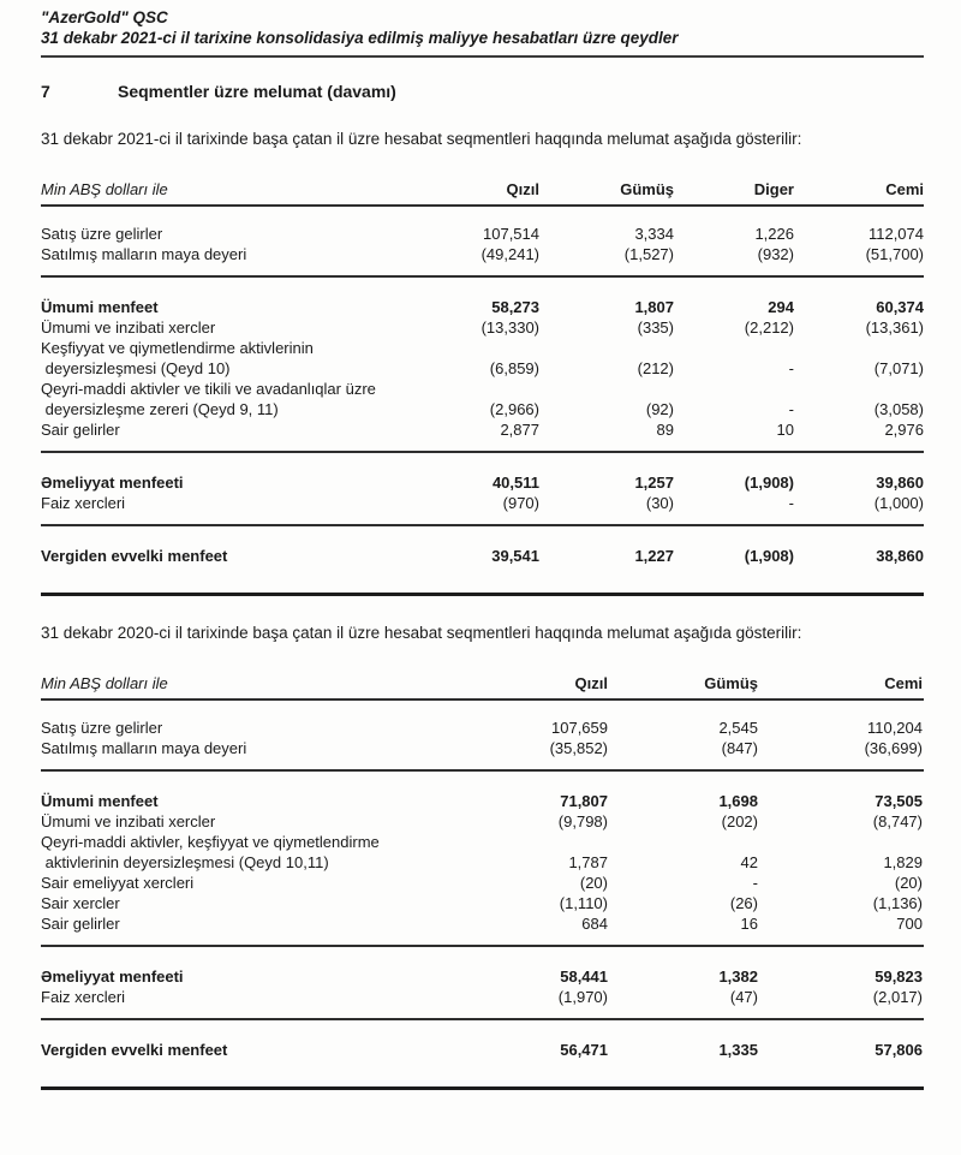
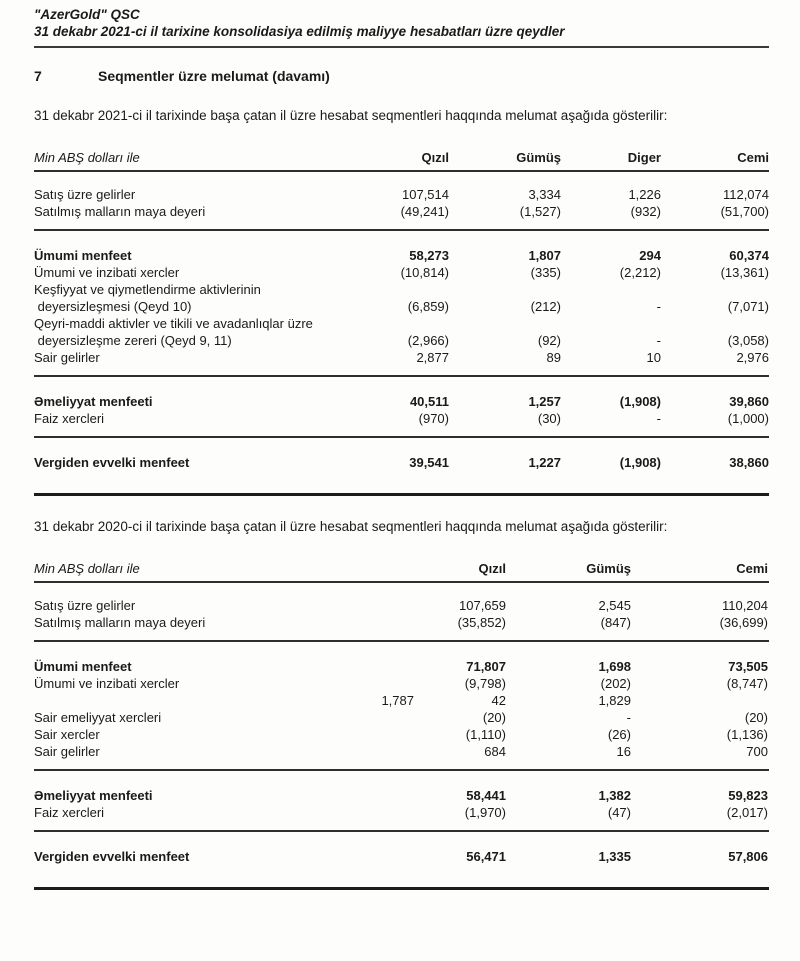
  "AzerGold" QSC
  31 dekabr 2021-ci il tarixine konsolidasiya edilmiş maliyye hesabatları üzre qeydler
  7
  Seqmentler üzre melumat (davamı)
  31 dekabr 2021-ci il tarixinde başa çatan il üzre hesabat seqmentleri haqqında melumat aşağıda gösterilir:
  Min ABŞ dolları ile
  Qızıl
  Gümüş
  Diger
  Cemi
  Satış üzre gelirler
  107,514
  3,334
  1,226
  112,074
  Satılmış malların maya deyeri
  (49,241)
  (1,527)
  (932)
  (51,700)
  Ümumi menfeet
  58,273
  1,807
  294
  60,374
  Ümumi ve inzibati xercler
- (13,330)
+ (10,814)
  (335)
  (2,212)
  (13,361)
  Keşfiyyat ve qiymetlendirme aktivlerinin
  deyersizleşmesi (Qeyd 10)
  (6,859)
  (212)
  -
  (7,071)
  Qeyri-maddi aktivler ve tikili ve avadanlıqlar üzre
  deyersizleşme zereri (Qeyd 9, 11)
  (2,966)
  (92)
  -
  (3,058)
  Sair gelirler
  2,877
  89
  10
  2,976
  Əmeliyyat menfeeti
  40,511
  1,257
  (1,908)
  39,860
  Faiz xercleri
  (970)
  (30)
  -
  (1,000)
  Vergiden evvelki menfeet
  39,541
  1,227
  (1,908)
  38,860
  31 dekabr 2020-ci il tarixinde başa çatan il üzre hesabat seqmentleri haqqında melumat aşağıda gösterilir:
  Min ABŞ dolları ile
  Qızıl
  Gümüş
  Cemi
  Satış üzre gelirler
  107,659
  2,545
  110,204
  Satılmış malların maya deyeri
  (35,852)
  (847)
  (36,699)
  Ümumi menfeet
  71,807
  1,698
  73,505
  Ümumi ve inzibati xercler
  (9,798)
  (202)
  (8,747)
- Qeyri-maddi aktivler, keşfiyyat ve qiymetlendirme
- aktivlerinin deyersizleşmesi (Qeyd 10,11)
  1,787
  42
  1,829
  Sair emeliyyat xercleri
  (20)
  -
  (20)
  Sair xercler
  (1,110)
  (26)
  (1,136)
  Sair gelirler
  684
  16
  700
  Əmeliyyat menfeeti
  58,441
  1,382
  59,823
  Faiz xercleri
  (1,970)
  (47)
  (2,017)
  Vergiden evvelki menfeet
  56,471
  1,335
  57,806
